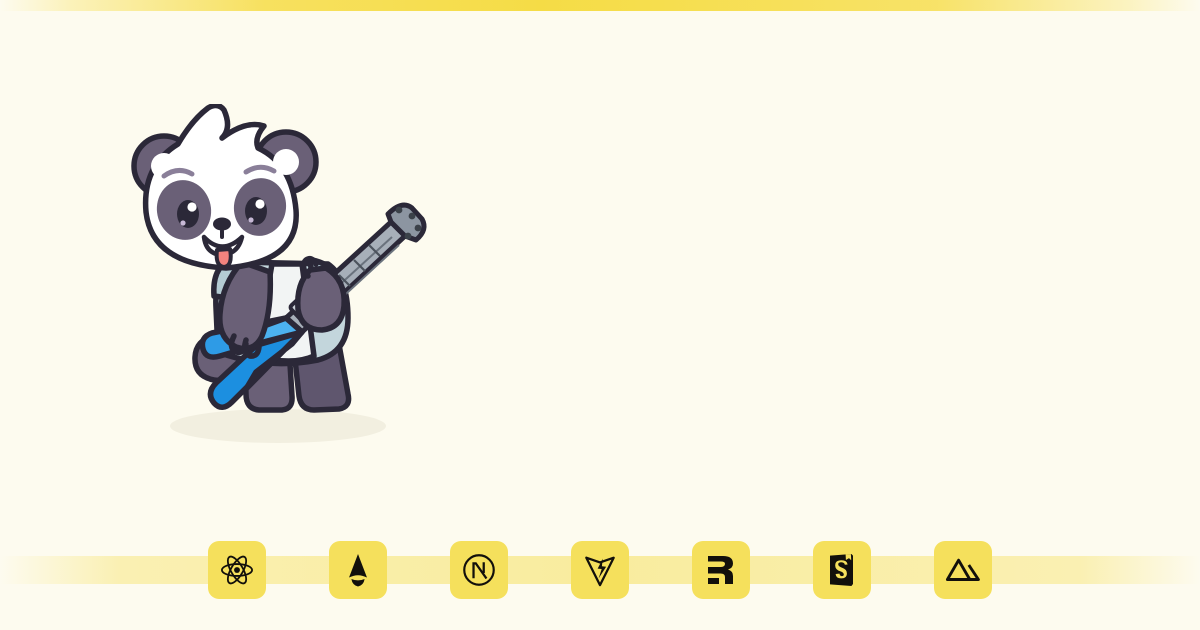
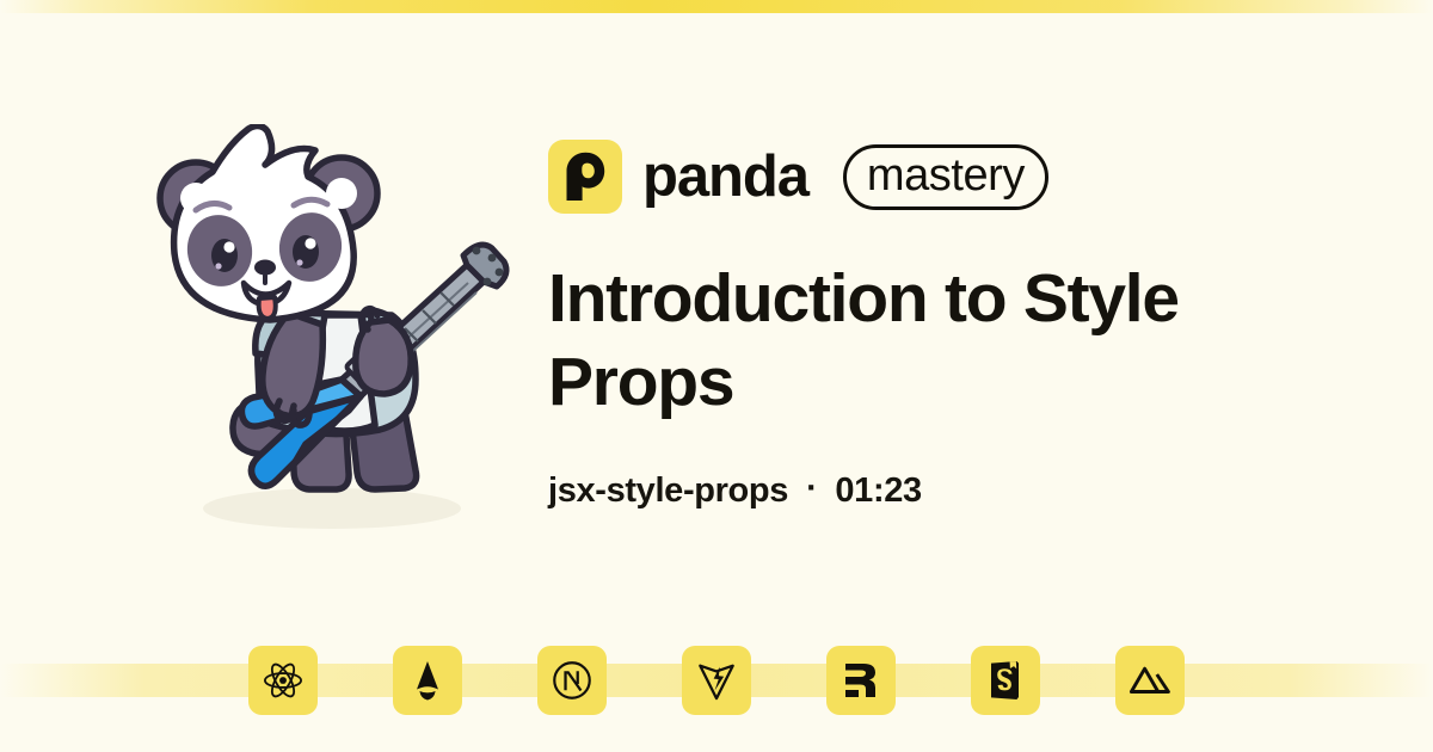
+ panda
+ mastery
+ Introduction to Style Props
+ jsx-style-props
+ ·
+ 01:23
